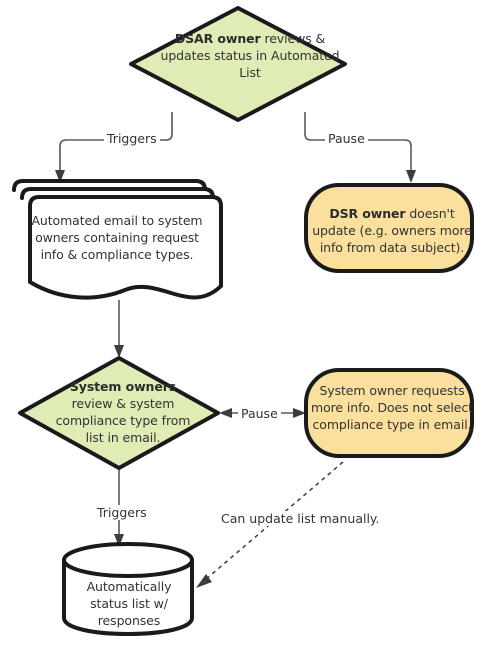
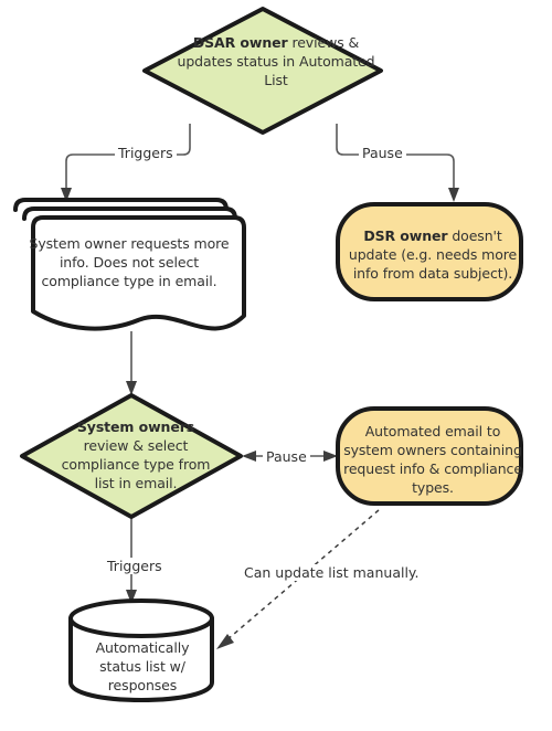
  DSAR owner reviews & updates status in Automated List
- Automated email to system owners containing request info & compliance types.
+ System owner requests more info. Does not select compliance type in email.
- DSR owner doesn't update (e.g. owners more info from data subject).
+ DSR owner doesn't update (e.g. needs more info from data subject).
- System owners review & system compliance type from list in email.
+ System owners review & select compliance type from list in email.
- System owner requests more info. Does not select compliance type in email.
+ Automated email to system owners containing request info & compliance types.
  Automatically status list w/ responses
  Triggers
  Pause
  Pause
  Triggers
  Can update list manually.
